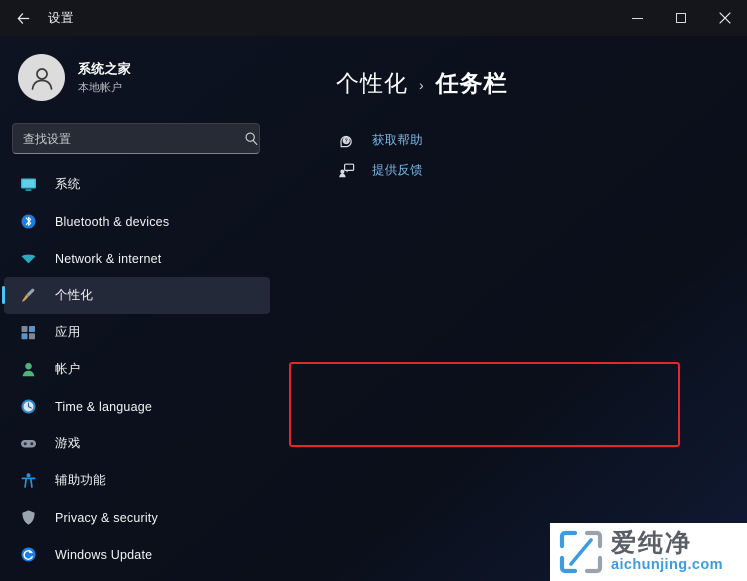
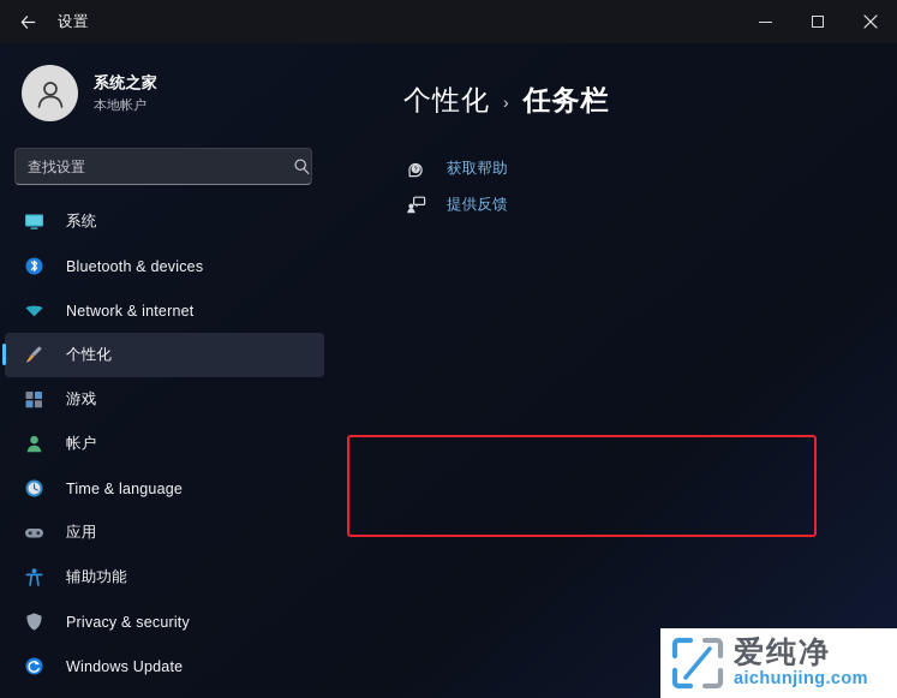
  设置
  系统之家
  本地帐户
  查找设置
  系统
  Bluetooth & devices
  Network & internet
  个性化
- 应用
+ 游戏
  帐户
  Time & language
- 游戏
+ 应用
  辅助功能
  Privacy & security
  Windows Update
  个性化
  ›
  任务栏
  获取帮助
  提供反馈
  爱纯净
  aichunjing.com
